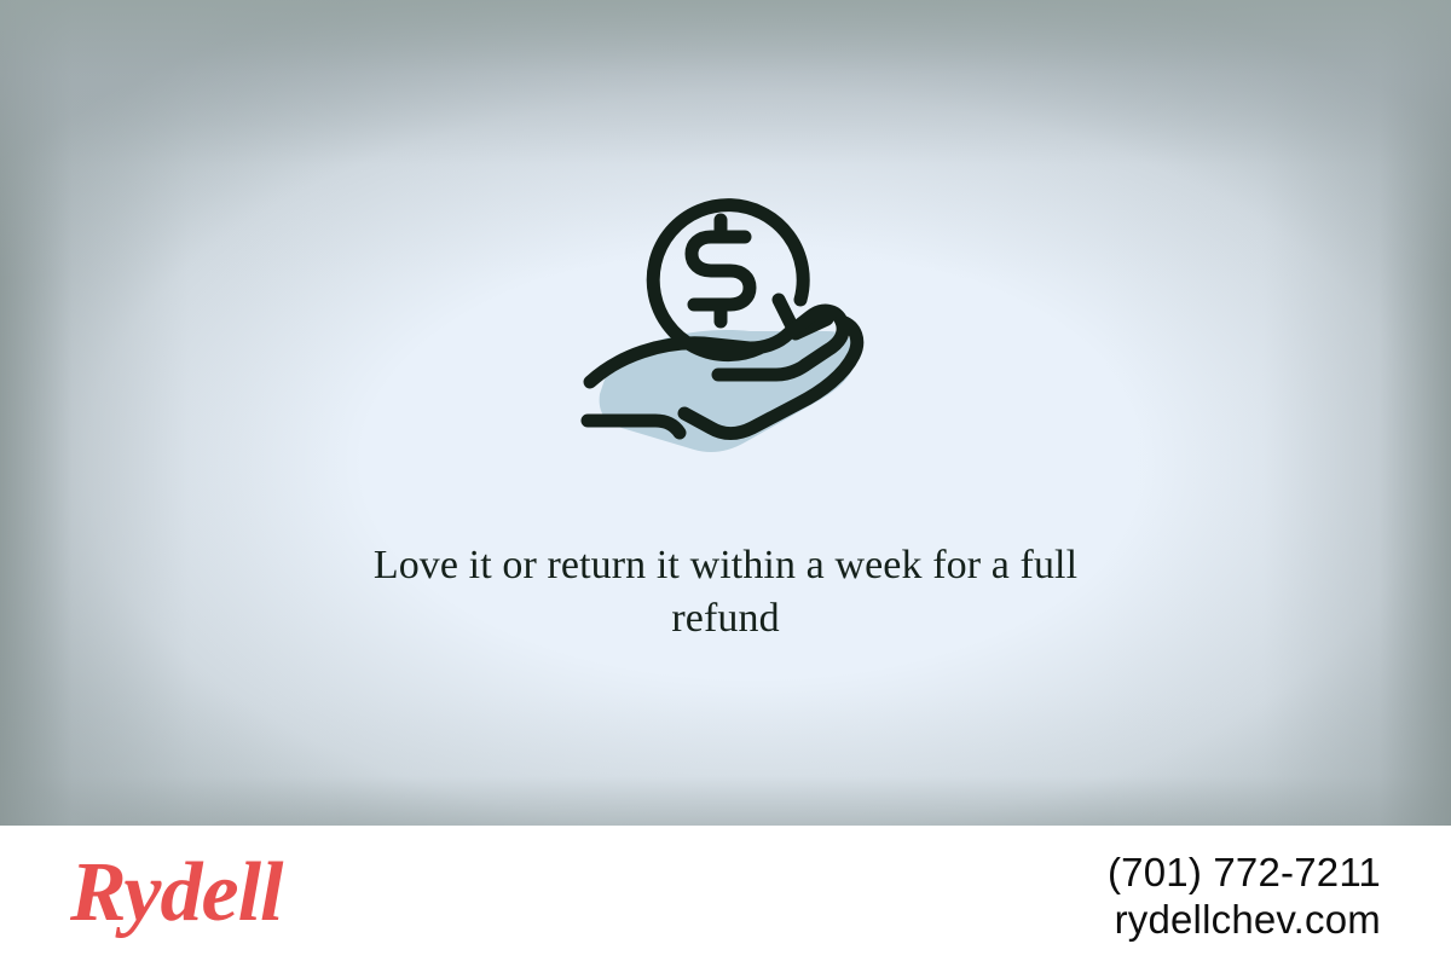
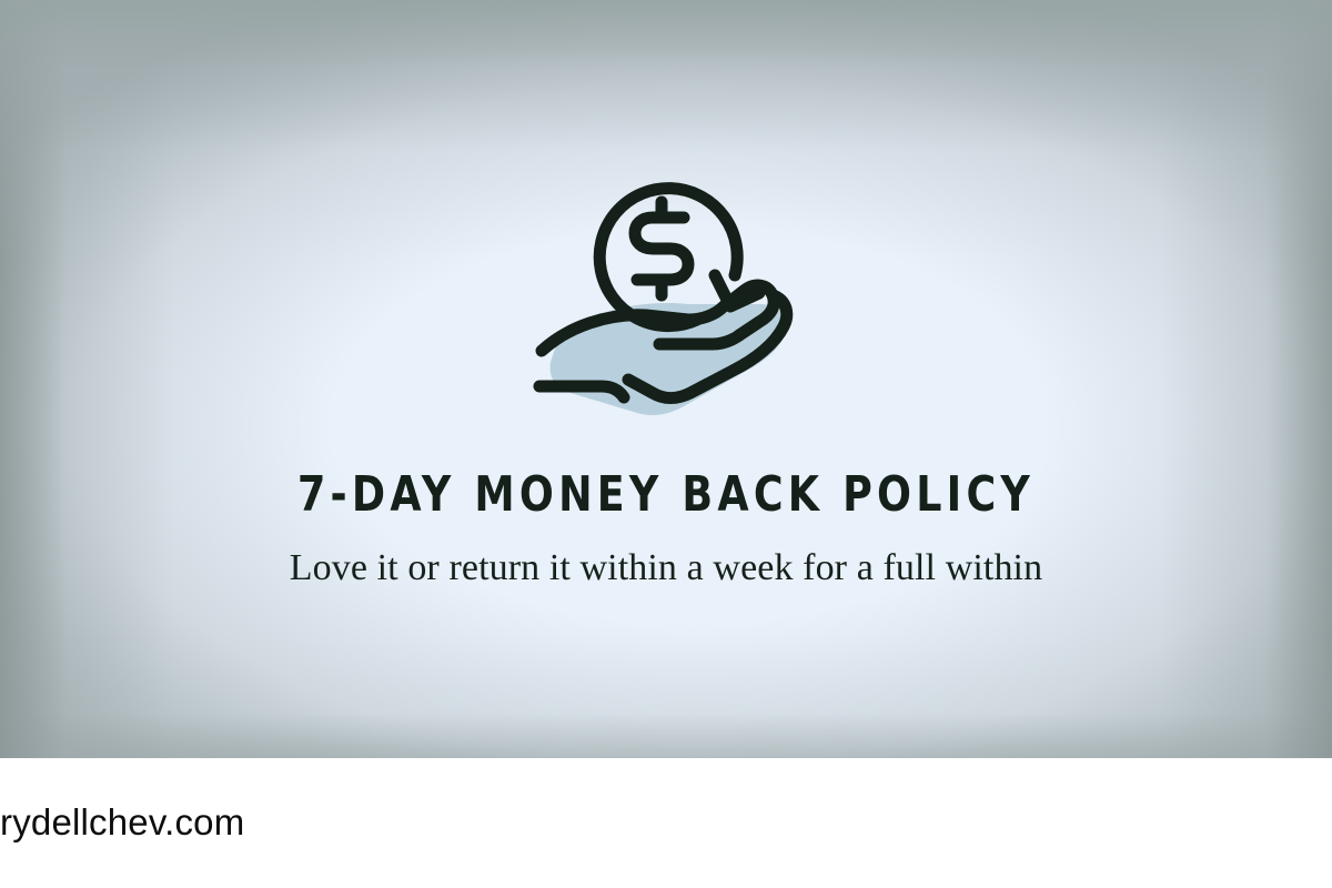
+ 7-DAY MONEY BACK POLICY
- Love it or return it within a week for a full refund
+ Love it or return it within a week for a full within
- Rydell
- (701) 772-7211
  rydellchev.com
